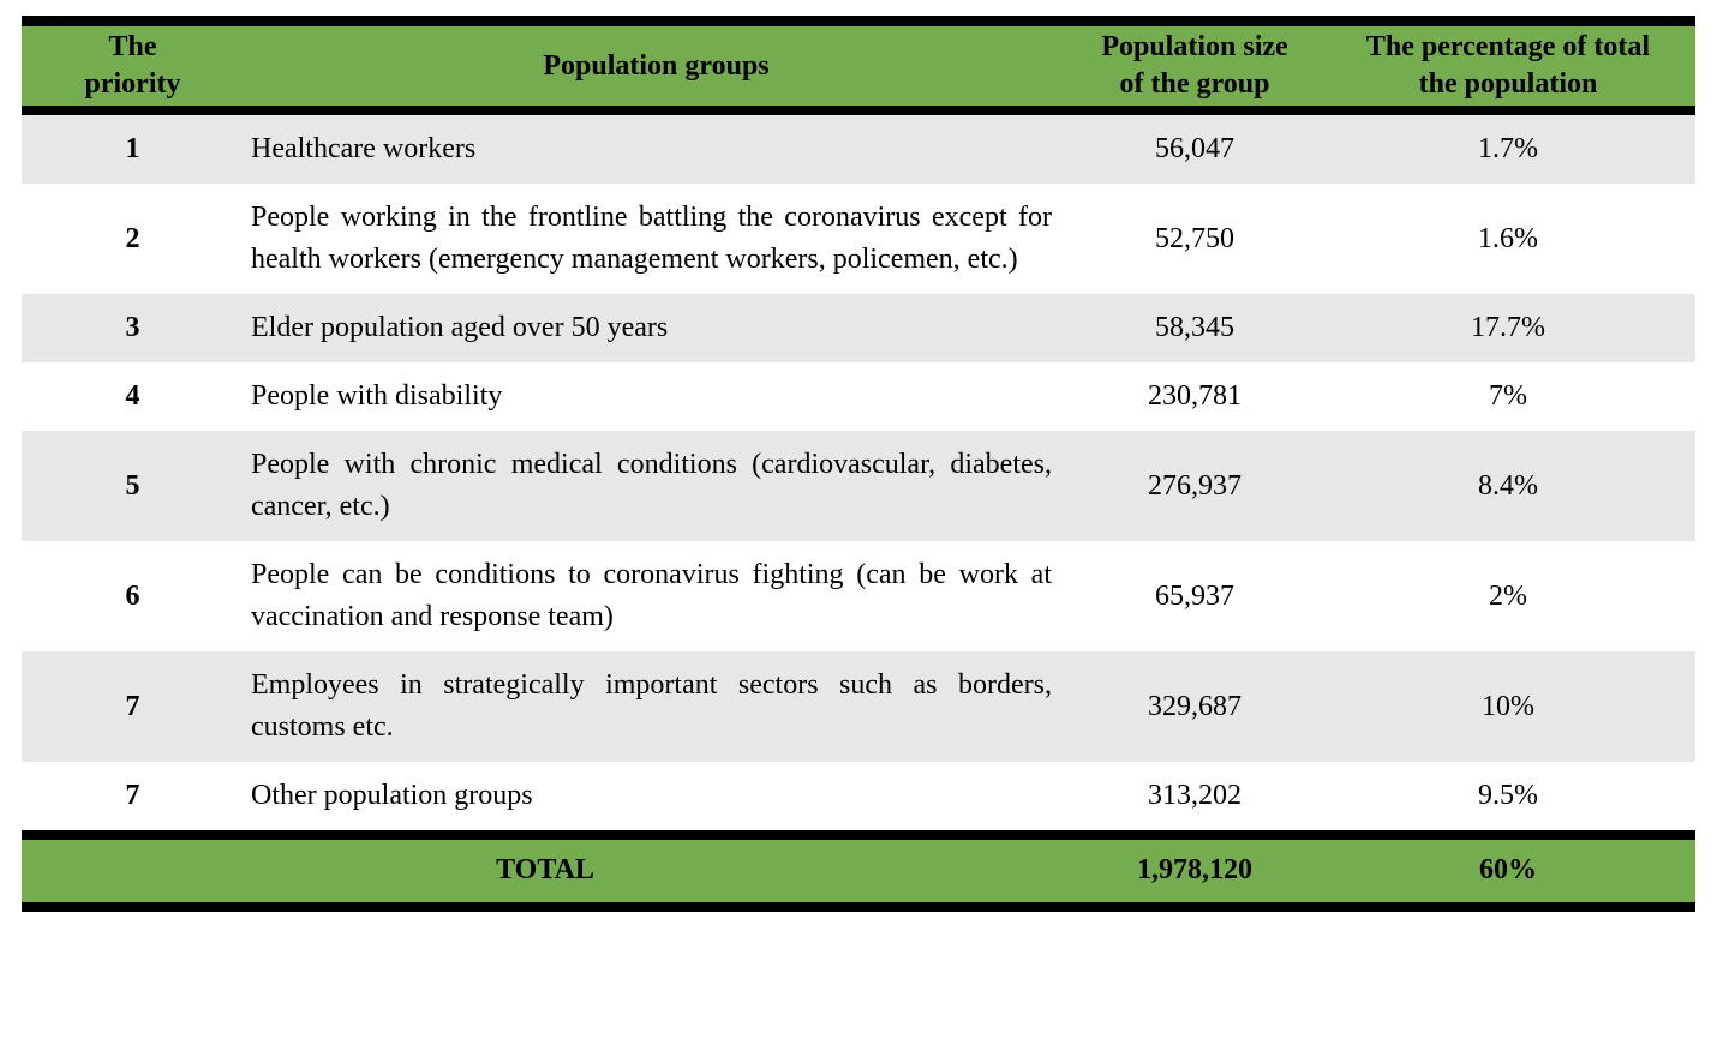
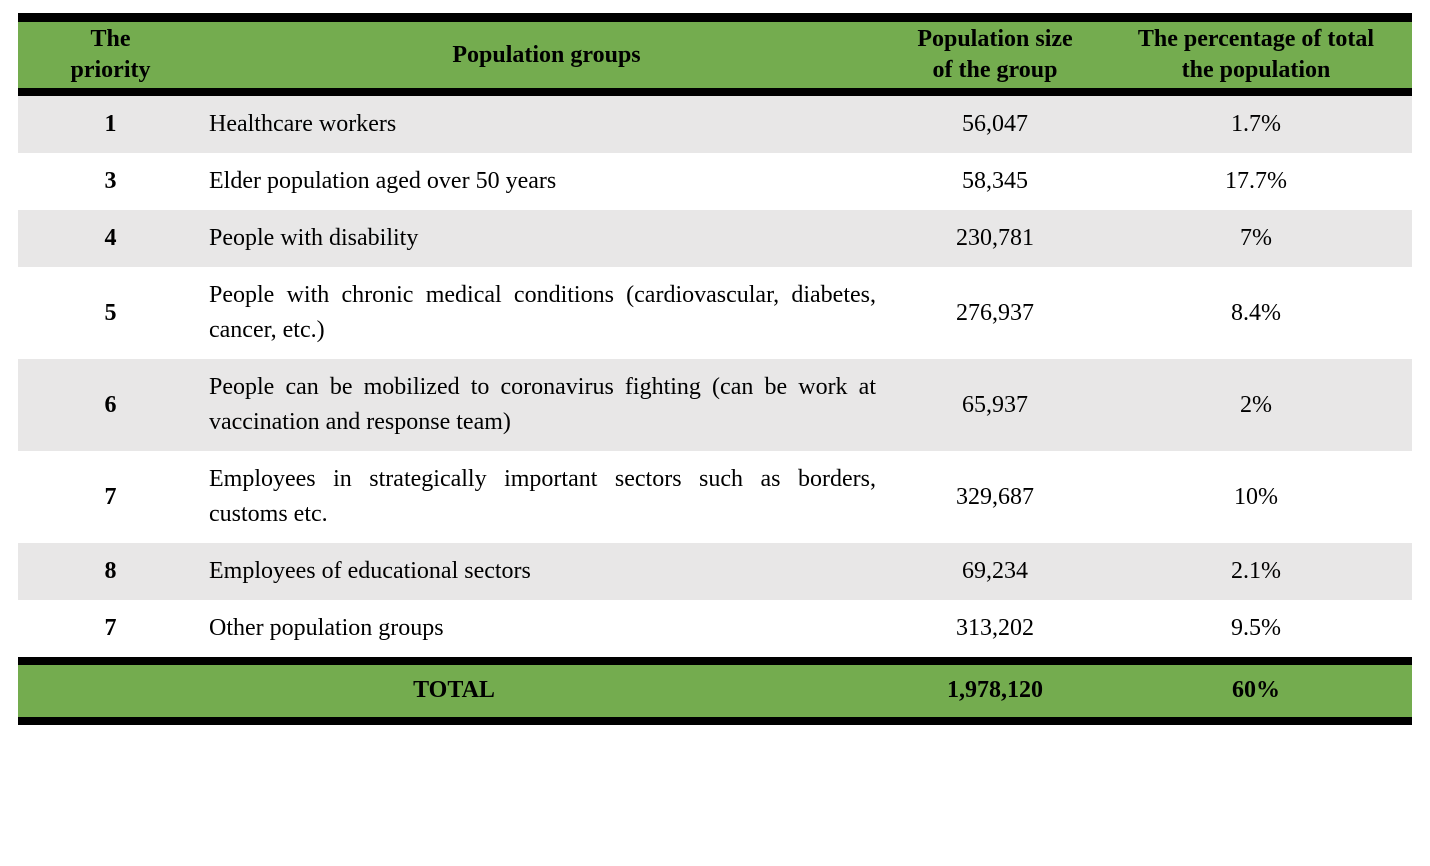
  The priority	Population groups	Population size of the group	The percentage of total the population
  1	Healthcare workers	56,047	1.7%
- 2	People working in the frontline battling the coronavirus except for health workers (emergency management workers, policemen, etc.)	52,750	1.6%
  3	Elder population aged over 50 years	58,345	17.7%
  4	People with disability	230,781	7%
  5	People with chronic medical conditions (cardiovascular, diabetes, cancer, etc.)	276,937	8.4%
- 6	People can be conditions to coronavirus fighting (can be work at vaccination and response team)	65,937	2%
+ 6	People can be mobilized to coronavirus fighting (can be work at vaccination and response team)	65,937	2%
  7	Employees in strategically important sectors such as borders, customs etc.	329,687	10%
+ 8	Employees of educational sectors	69,234	2.1%
  7	Other population groups	313,202	9.5%
  TOTAL	1,978,120	60%
